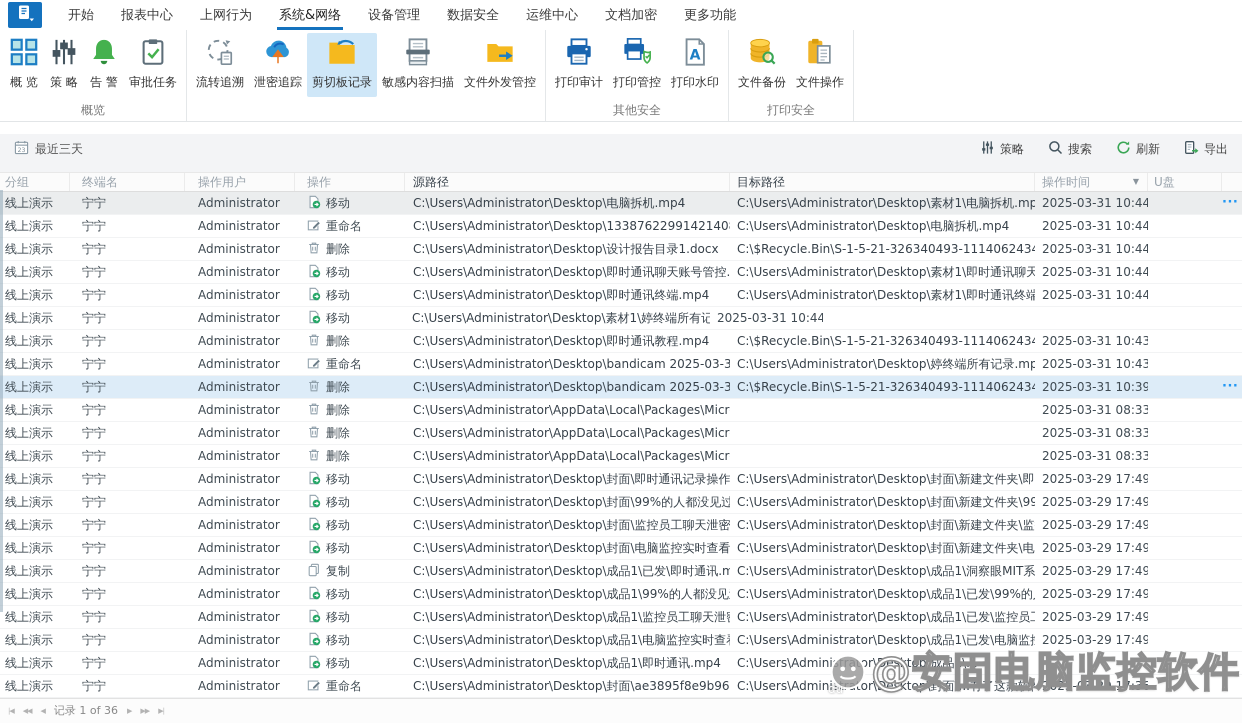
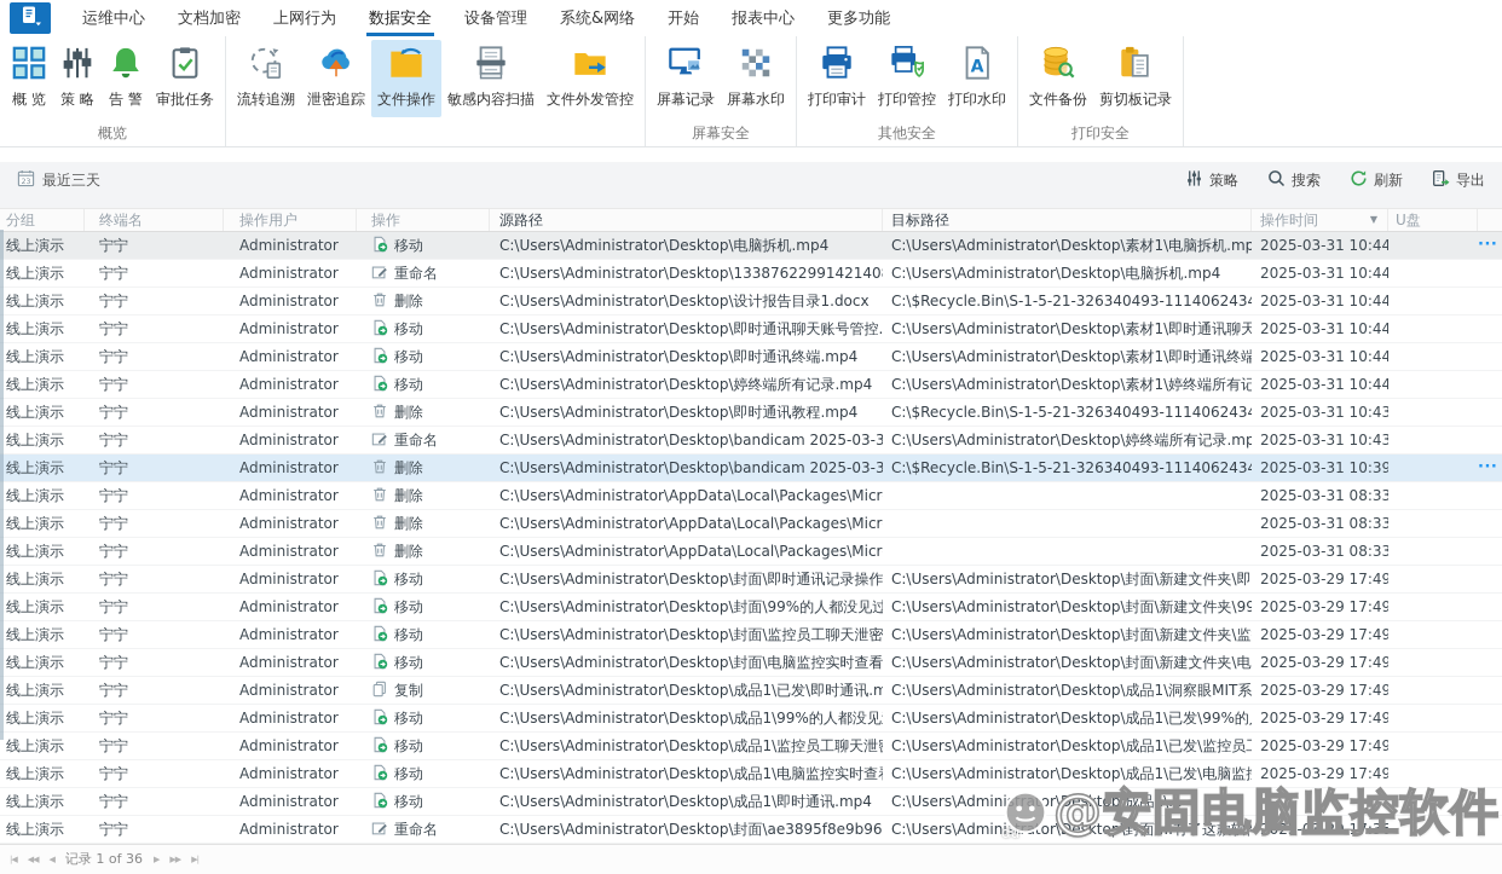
- 开始
+ 运维中心
- 报表中心
+ 文档加密
  上网行为
- 系统&网络
+ 数据安全
  设备管理
- 数据安全
+ 系统&网络
- 运维中心
+ 开始
- 文档加密
+ 报表中心
  更多功能
  概 览
  策 略
  告 警
  审批任务
  概览
  流转追溯
  泄密追踪
- 剪切板记录
+ 文件操作
  敏感内容扫描
  文件外发管控
+ 屏幕记录
+ 屏幕水印
+ 屏幕安全
  打印审计
  打印管控
  A
  打印水印
  其他安全
  文件备份
- 文件操作
+ 剪切板记录
  打印安全
  最近三天
  策略
  搜索
  刷新
  导出
  分组
  终端名
  操作用户
  操作
  源路径
  目标路径
  操作时间
  ▼
  U盘
  线上演示
  宁宁
  Administrator
  移动
  C:\Users\Administrator\Desktop\电脑拆机.mp4
  C:\Users\Administrator\Desktop\素材1\电脑拆机.mp
  2025-03-31 10:44
  ···
  线上演示
  宁宁
  Administrator
  重命名
  C:\Users\Administrator\Desktop\1338762299142140
  C:\Users\Administrator\Desktop\电脑拆机.mp4
  2025-03-31 10:44
  线上演示
  宁宁
  Administrator
  删除
  C:\Users\Administrator\Desktop\设计报告目录1.docx
  C:\$Recycle.Bin\S-1-5-21-326340493-111406243
  2025-03-31 10:44
  线上演示
  宁宁
  Administrator
  移动
  C:\Users\Administrator\Desktop\即时通讯聊天账号管控.
  C:\Users\Administrator\Desktop\素材1\即时通讯聊天
  2025-03-31 10:44
  线上演示
  宁宁
  Administrator
  移动
  C:\Users\Administrator\Desktop\即时通讯终端.mp4
  C:\Users\Administrator\Desktop\素材1\即时通讯终端
  2025-03-31 10:44
  线上演示
  宁宁
  Administrator
  移动
+ C:\Users\Administrator\Desktop\婷终端所有记录.mp4
  C:\Users\Administrator\Desktop\素材1\婷终端所有记
  2025-03-31 10:44
  线上演示
  宁宁
  Administrator
  删除
  C:\Users\Administrator\Desktop\即时通讯教程.mp4
  C:\$Recycle.Bin\S-1-5-21-326340493-111406243
  2025-03-31 10:43
  线上演示
  宁宁
  Administrator
  重命名
  C:\Users\Administrator\Desktop\bandicam 2025-03-3
  C:\Users\Administrator\Desktop\婷终端所有记录.mp
  2025-03-31 10:43
  线上演示
  宁宁
  Administrator
  删除
  C:\Users\Administrator\Desktop\bandicam 2025-03-3
  C:\$Recycle.Bin\S-1-5-21-326340493-111406243
  2025-03-31 10:39
  ···
  线上演示
  宁宁
  Administrator
  删除
  C:\Users\Administrator\AppData\Local\Packages\Micr
  2025-03-31 08:33
  线上演示
  宁宁
  Administrator
  删除
  C:\Users\Administrator\AppData\Local\Packages\Micr
  2025-03-31 08:33
  线上演示
  宁宁
  Administrator
  删除
  C:\Users\Administrator\AppData\Local\Packages\Micr
  2025-03-31 08:33
  线上演示
  宁宁
  Administrator
  移动
  C:\Users\Administrator\Desktop\封面\即时通讯记录操作
  C:\Users\Administrator\Desktop\封面\新建文件夹\即
  2025-03-29 17:49
  线上演示
  宁宁
  Administrator
  移动
  C:\Users\Administrator\Desktop\封面\99%的人都没见过
  C:\Users\Administrator\Desktop\封面\新建文件夹\99
  2025-03-29 17:49
  线上演示
  宁宁
  Administrator
  移动
  C:\Users\Administrator\Desktop\封面\监控员工聊天泄密
  C:\Users\Administrator\Desktop\封面\新建文件夹\监
  2025-03-29 17:49
  线上演示
  宁宁
  Administrator
  移动
  C:\Users\Administrator\Desktop\封面\电脑监控实时查看
  C:\Users\Administrator\Desktop\封面\新建文件夹\电
  2025-03-29 17:49
  线上演示
  宁宁
  Administrator
  复制
  C:\Users\Administrator\Desktop\成品1\已发\即时通讯.m
  C:\Users\Administrator\Desktop\成品1\洞察眼MIT系
  2025-03-29 17:49
  线上演示
  宁宁
  Administrator
  移动
  C:\Users\Administrator\Desktop\成品1\99%的人都没见
  C:\Users\Administrator\Desktop\成品1\已发\99%的
  2025-03-29 17:49
  线上演示
  宁宁
  Administrator
  移动
  C:\Users\Administrator\Desktop\成品1\监控员工聊天泄
  C:\Users\Administrator\Desktop\成品1\已发\监控员
  2025-03-29 17:49
  线上演示
  宁宁
  Administrator
  移动
  C:\Users\Administrator\Desktop\成品1\电脑监控实时查
  C:\Users\Administrator\Desktop\成品1\已发\电脑监
  2025-03-29 17:49
  线上演示
  宁宁
  Administrator
  移动
  C:\Users\Administrator\Desktop\成品1\即时通讯.mp4
  C:\Users\Administrator\Desktop\成品1\...
  线上演示
  宁宁
  Administrator
  重命名
  C:\Users\Administrator\Desktop\封面\ae3895f8e9b96
  C:\Users\Administrator\Desktop\封面\...有了这款软
  2025-03-29 17:36
  |◀
  ◀◀
  ◀
  记录 1 of 36
  ▶
  ▶▶
  ▶|
  du
  @安固电脑监控软件
